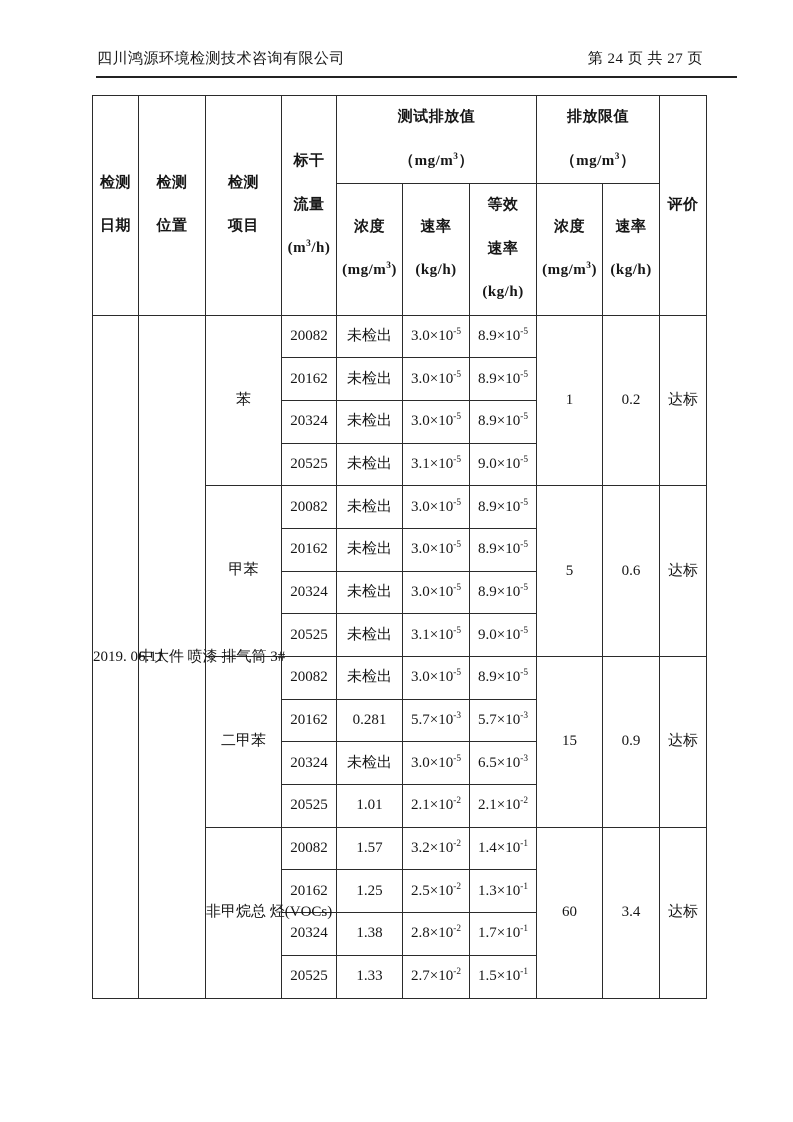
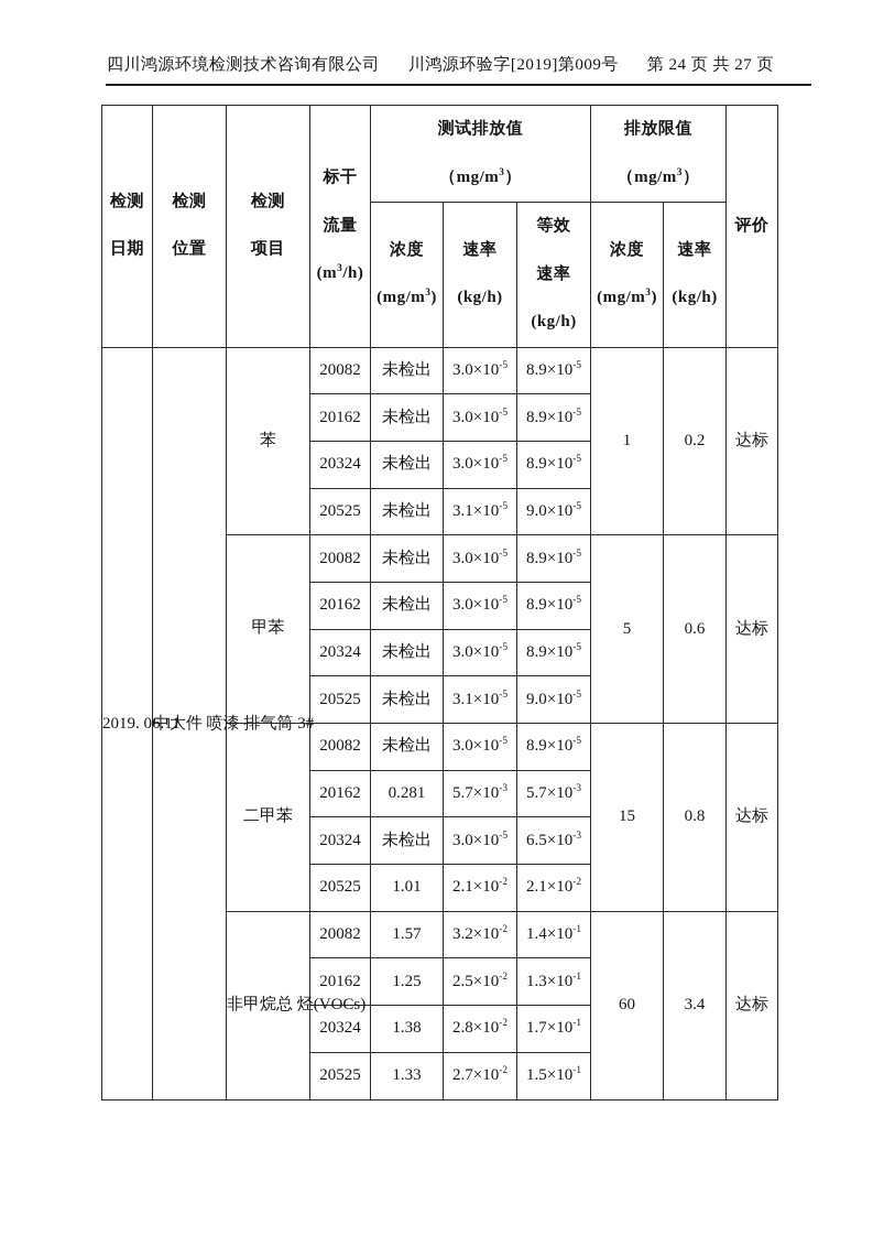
  四川鸿源环境检测技术咨询有限公司
+ 川鸿源环验字[2019]第009号
  第 24 页 共 27 页
  检测 日期	检测 位置	检测 项目	标干 流量 (m3/h)	测试排放值 （mg/m3）	排放限值 （mg/m3）	评价
  浓度 (mg/m3)	速率 (kg/h)	等效 速率 (kg/h)	浓度 (mg/m3)	速率 (kg/h)
  2019. 0	中大件 喷漆 排气筒 3#	苯	20082	未检出	3.0×10-5	8.9×10-5	1	0.2	达标
  20162	未检出	3.0×10-5	8.9×10-5
  20324	未检出	3.0×10-5	8.9×10-5
  20525	未检出	3.1×10-5	9.0×10-5
  甲苯	20082	未检出	3.0×10-5	8.9×10-5	5	0.6	达标
  20162	未检出	3.0×10-5	8.9×10-5
  20324	未检出	3.0×10-5	8.9×10-5
  20525	未检出	3.1×10-5	9.0×10-5
- 二甲苯	20082	未检出	3.0×10-5	8.9×10-5	15	0.9	达标
+ 二甲苯	20082	未检出	3.0×10-5	8.9×10-5	15	0.8	达标
  20162	0.281	5.7×10-3	5.7×10-3
  20324	未检出	3.0×10-5	6.5×10-3
  20525	1.01	2.1×10-2	2.1×10-2
  非甲烷总 烃(VOCs)	20082	1.57	3.2×10-2	1.4×10-1	60	3.4	达标
  20162	1.25	2.5×10-2	1.3×10-1
  20324	1.38	2.8×10-2	1.7×10-1
  20525	1.33	2.7×10-2	1.5×10-1
